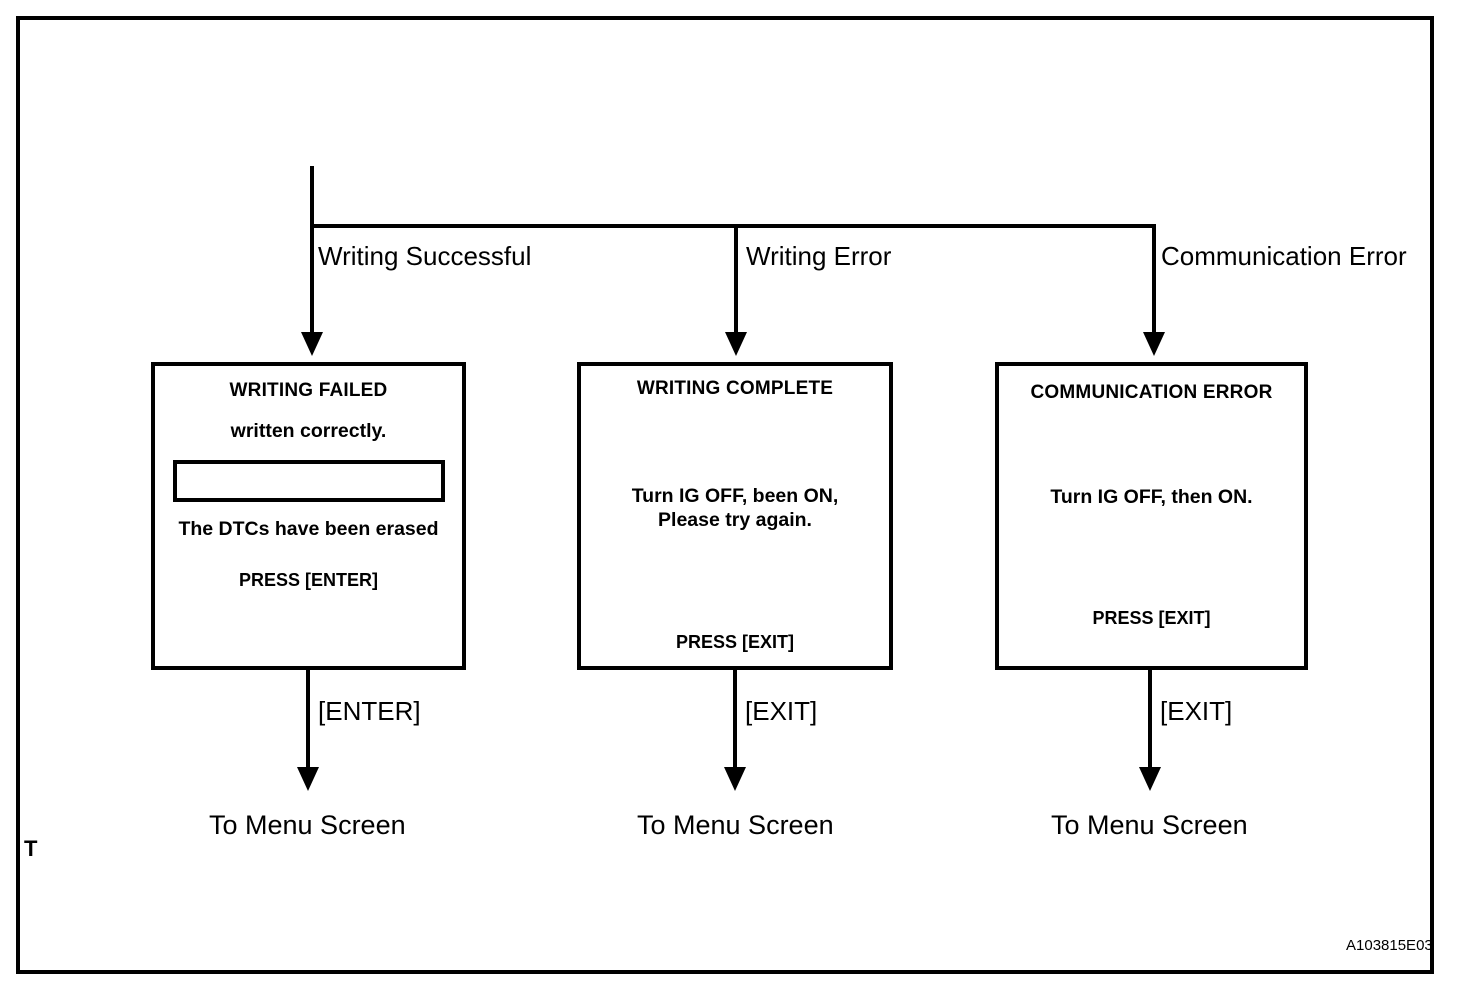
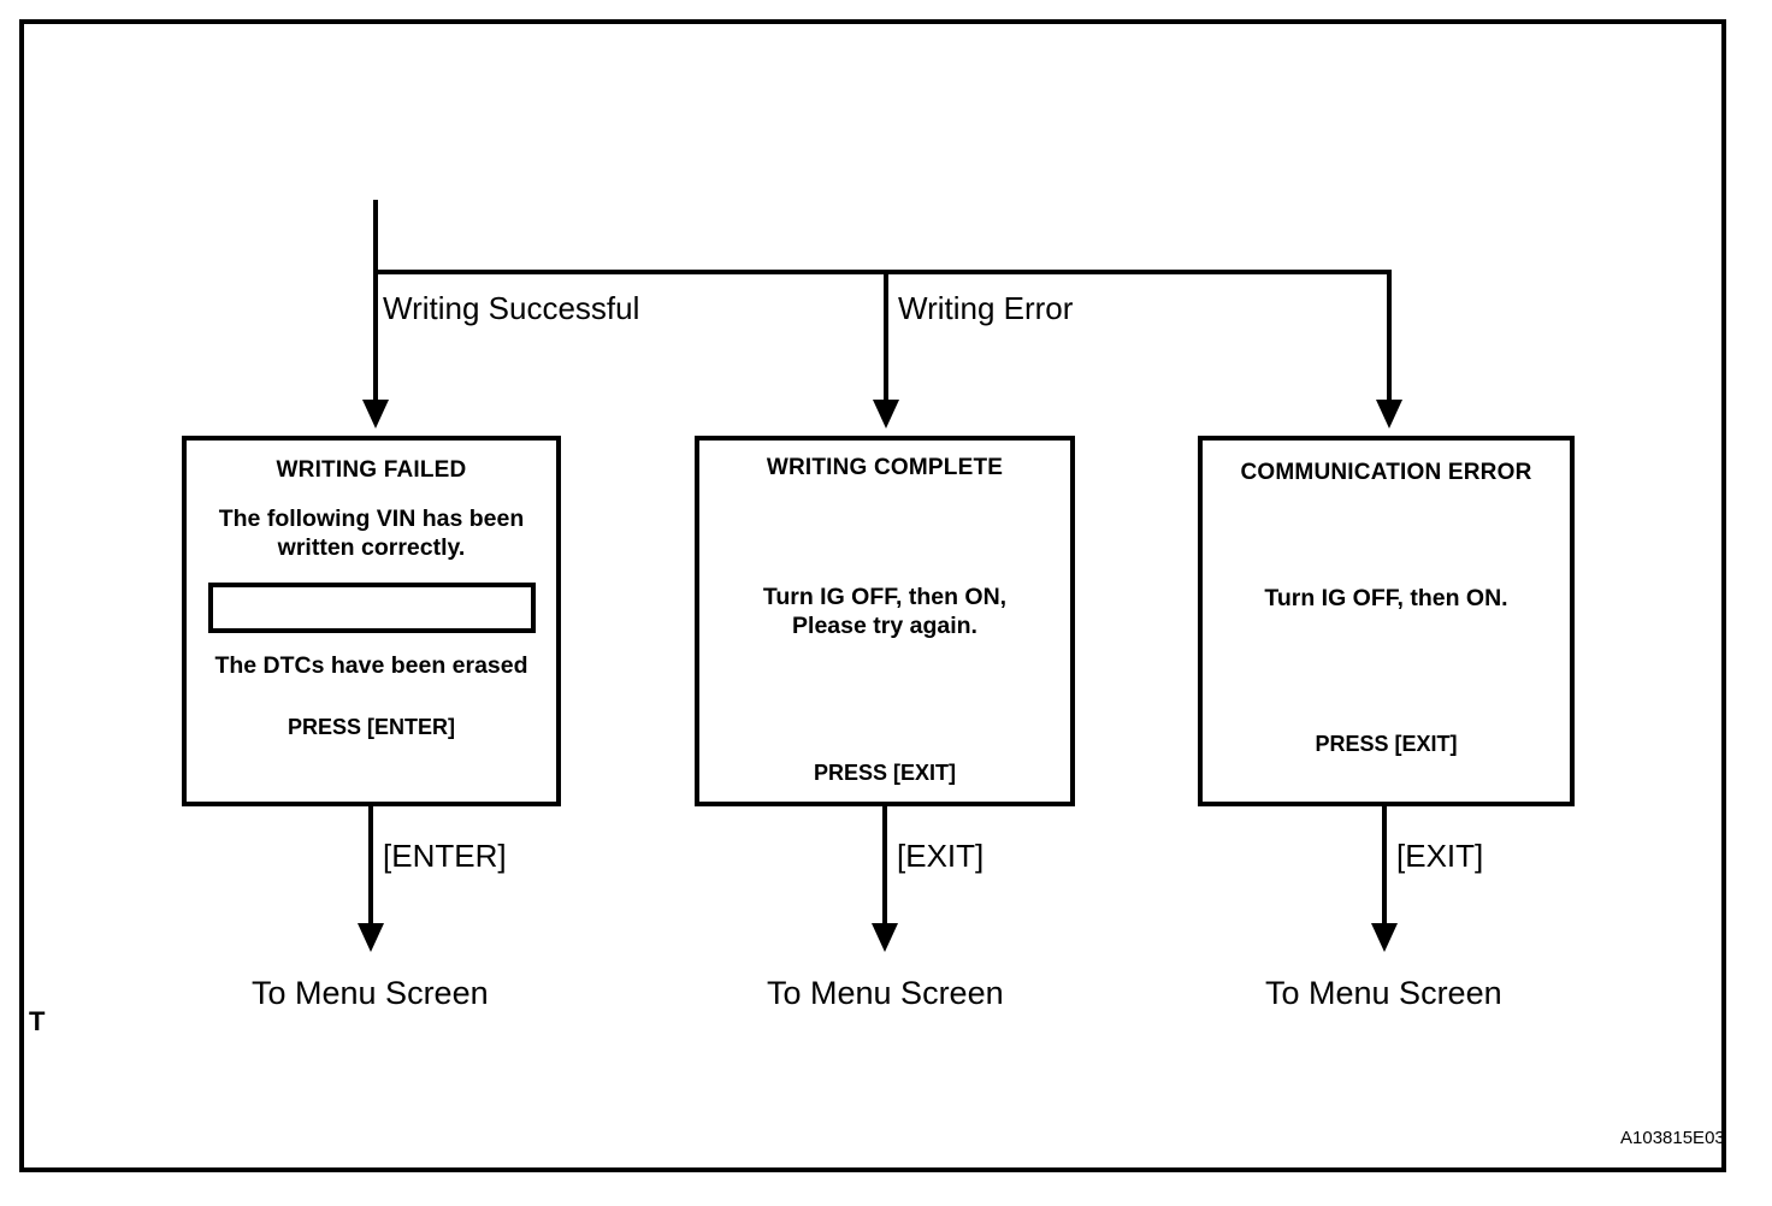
  Writing Successful
  Writing Error
- Communication Error
  WRITING FAILED
+ The following VIN has been
  written correctly.
  The DTCs have been erased
  PRESS [ENTER]
  WRITING COMPLETE
- Turn IG OFF, been ON,
+ Turn IG OFF, then ON,
  Please try again.
  PRESS [EXIT]
  COMMUNICATION ERROR
  Turn IG OFF, then ON.
  PRESS [EXIT]
  [ENTER]
  [EXIT]
  [EXIT]
  To Menu Screen
  To Menu Screen
  To Menu Screen
  T
  A103815E03
